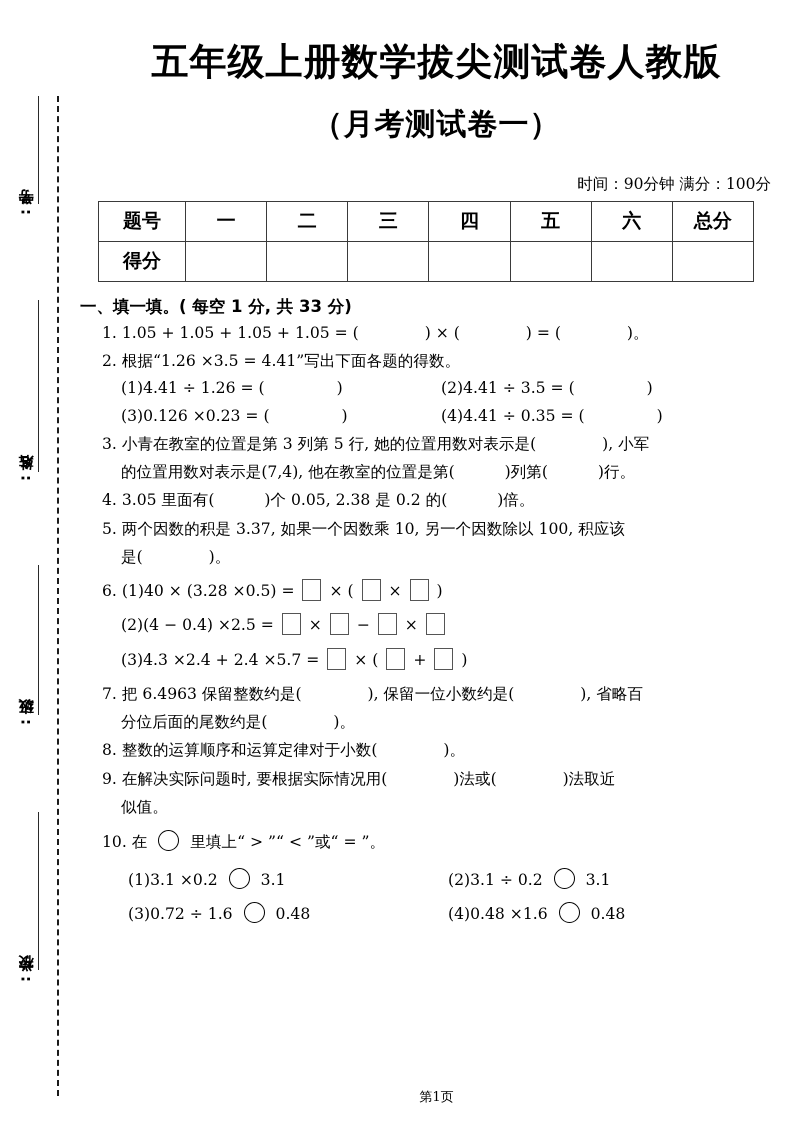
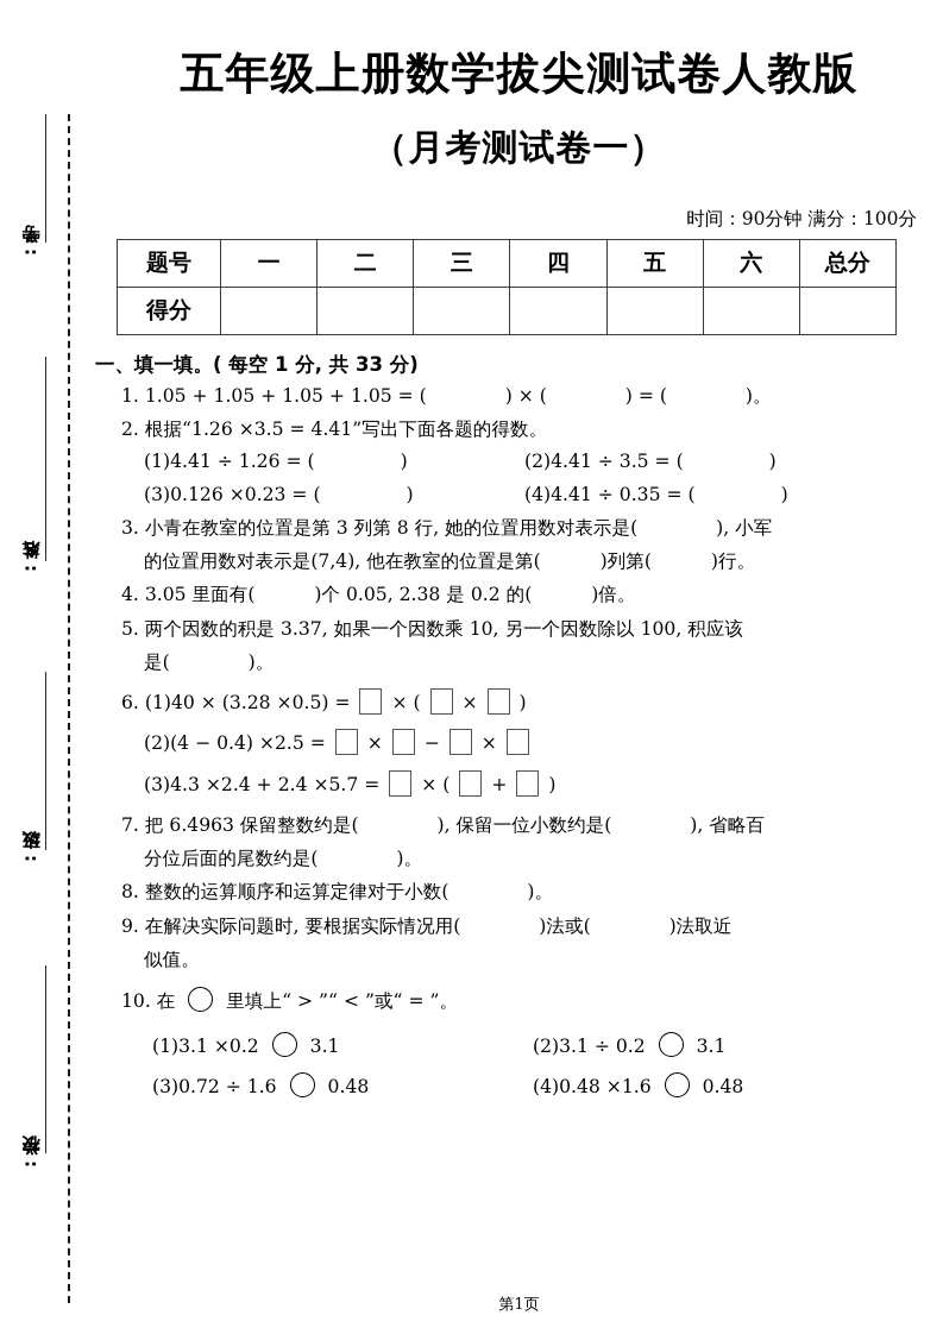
  五年级上册数学拔尖测试卷人教版
  （月考测试卷一）
  时间：90分钟 满分：100分
  题号	一	二	三	四	五	六	总分
  得分
  一、填一填。( 每空 1 分, 共 33 分)
  1. 1.05 + 1.05 + 1.05 + 1.05 = ( ) × ( ) = ( )。
  2. 根据“1.26 ×3.5 = 4.41”写出下面各题的得数。
  (1)4.41 ÷ 1.26 = ( )
  (2)4.41 ÷ 3.5 = ( )
  (3)0.126 ×0.23 = ( )
  (4)4.41 ÷ 0.35 = ( )
- 3. 小青在教室的位置是第 3 列第 5 行, 她的位置用数对表示是( ), 小军
+ 3. 小青在教室的位置是第 3 列第 8 行, 她的位置用数对表示是( ), 小军
  的位置用数对表示是(7,4), 他在教室的位置是第( )列第( )行。
  4. 3.05 里面有( )个 0.05, 2.38 是 0.2 的( )倍。
  5. 两个因数的积是 3.37, 如果一个因数乘 10, 另一个因数除以 100, 积应该
  是( )。
  6. (1)40 × (3.28 ×0.5) = × ( × )
  (2)(4 − 0.4) ×2.5 = × − ×
  (3)4.3 ×2.4 + 2.4 ×5.7 = × ( + )
  7. 把 6.4963 保留整数约是( ), 保留一位小数约是( ), 省略百
  分位后面的尾数约是( )。
  8. 整数的运算顺序和运算定律对于小数( )。
  9. 在解决实际问题时, 要根据实际情况用( )法或( )法取近
  似值。
  10. 在 里填上“ > ”“ < ”或“ = ”。
  (1)3.1 ×0.2 3.1
  (2)3.1 ÷ 0.2 3.1
  (3)0.72 ÷ 1.6 0.48
  (4)0.48 ×1.6 0.48
  第1页
